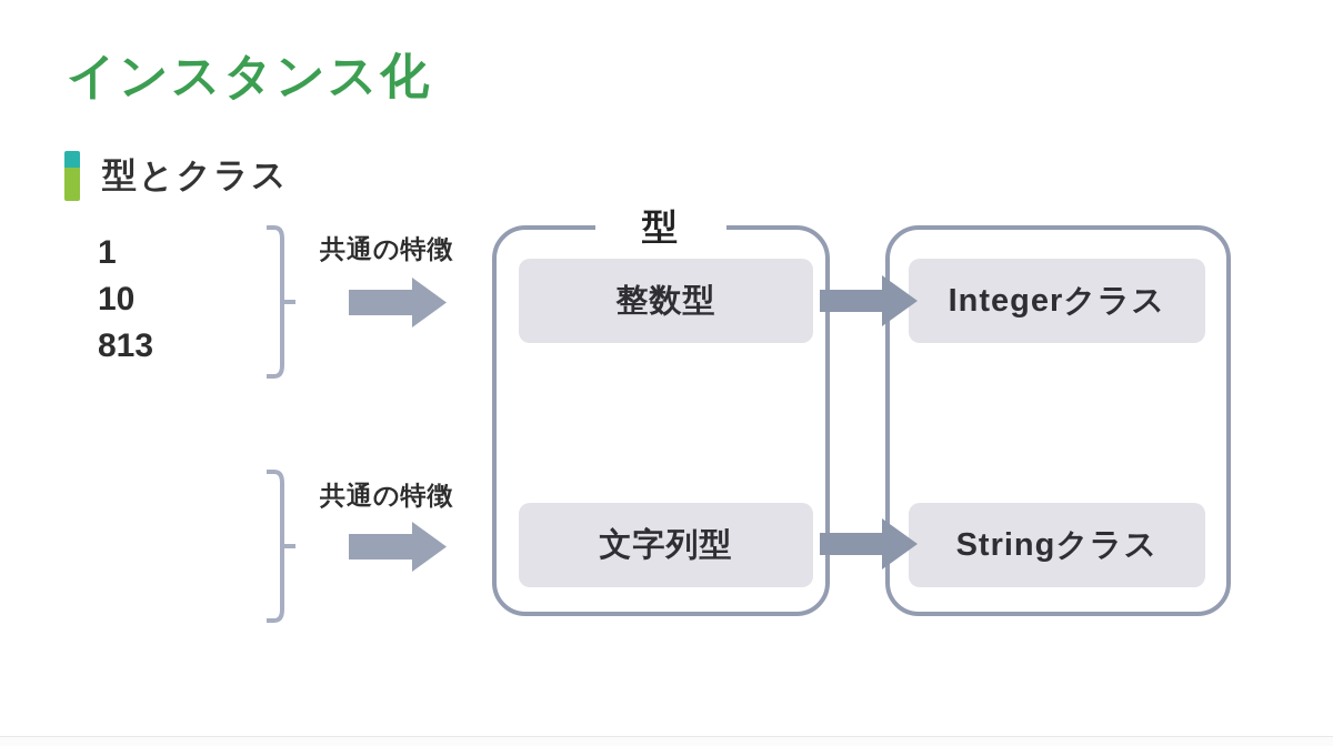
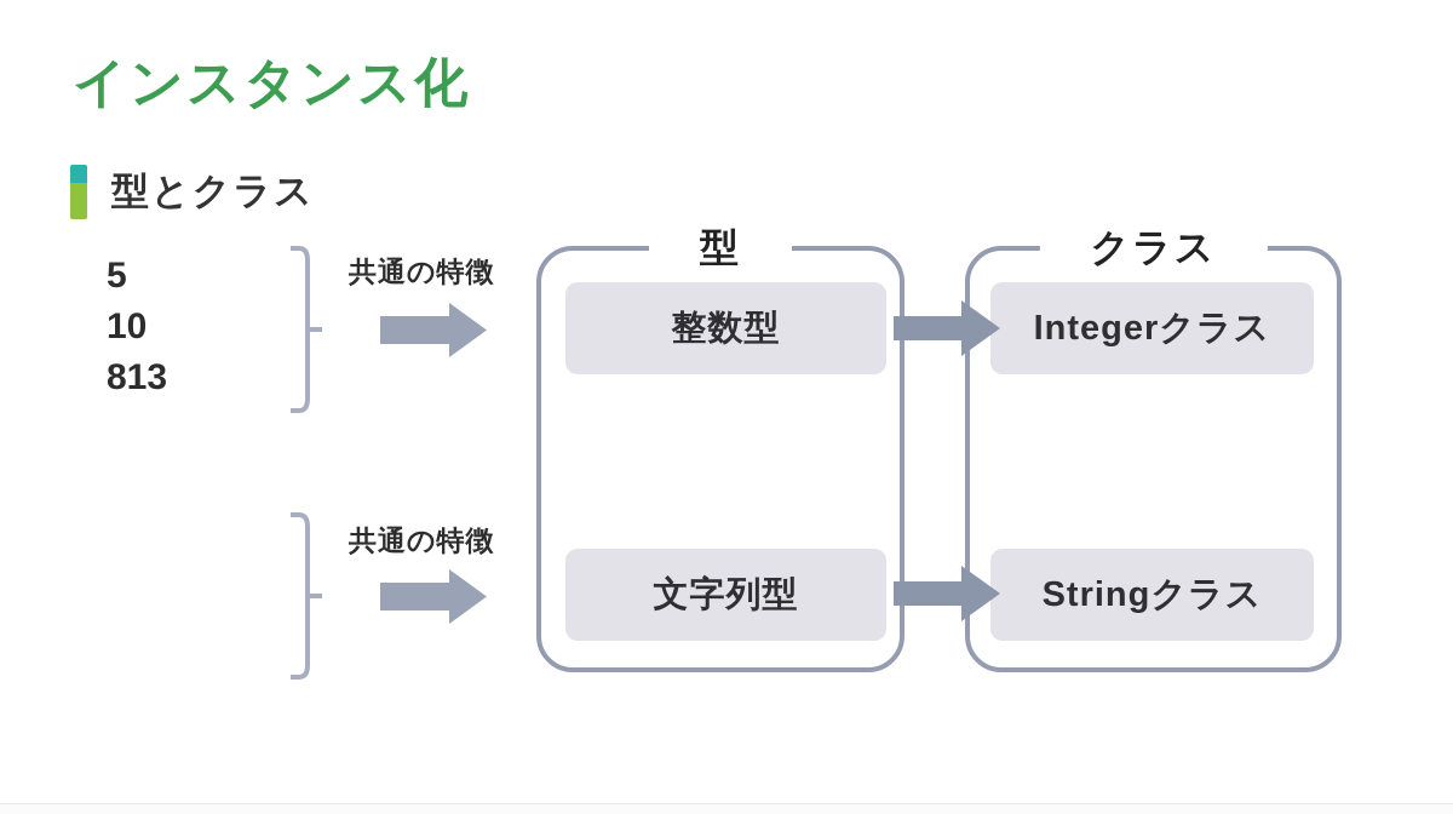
  インスタンス化
  型とクラス
- 1
+ 5
  10
  813
  共通の特徴
  共通の特徴
  型
  整数型
  文字列型
+ クラス
  Integerクラス
  Stringクラス
